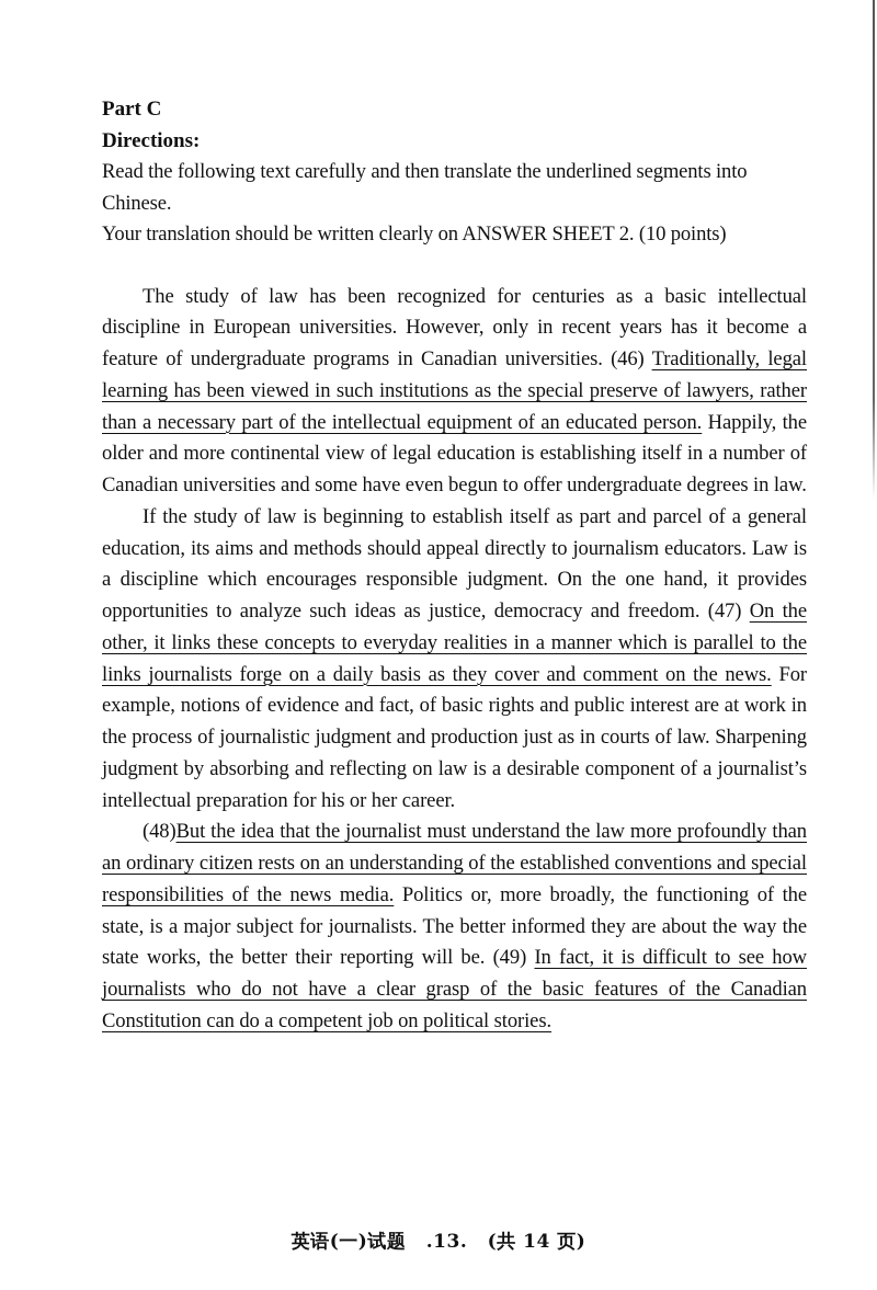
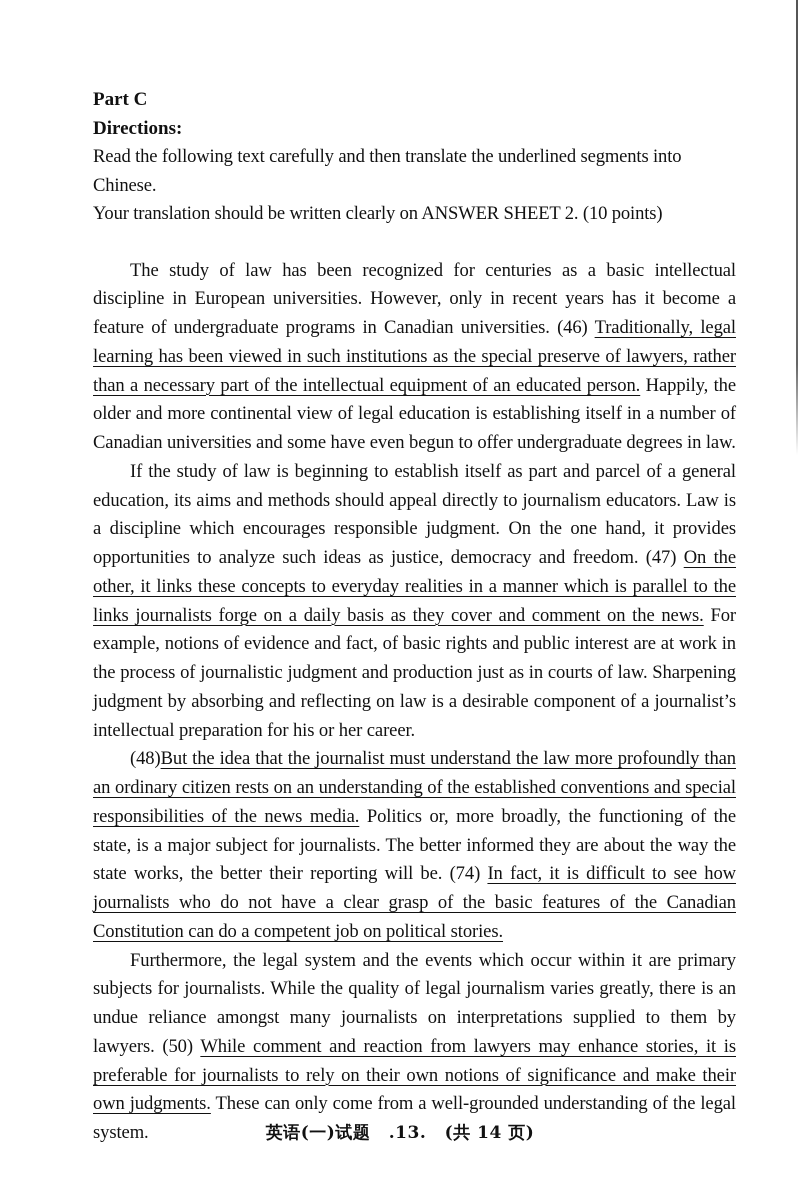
  Part C
  Directions:
  Read the following text carefully and then translate the underlined segments into Chinese.
  Your translation should be written clearly on ANSWER SHEET 2. (10 points)
  The study of law has been recognized for centuries as a basic intellectual discipline in European universities. However, only in recent years has it become a feature of undergraduate programs in Canadian universities. (46) Traditionally, legal learning has been viewed in such institutions as the special preserve of lawyers, rather than a necessary part of the intellectual equipment of an educated person. Happily, the older and more continental view of legal education is establishing itself in a number of Canadian universities and some have even begun to offer undergraduate degrees in law.
  If the study of law is beginning to establish itself as part and parcel of a general education, its aims and methods should appeal directly to journalism educators. Law is a discipline which encourages responsible judgment. On the one hand, it provides opportunities to analyze such ideas as justice, democracy and freedom. (47) On the other, it links these concepts to everyday realities in a manner which is parallel to the links journalists forge on a daily basis as they cover and comment on the news. For example, notions of evidence and fact, of basic rights and public interest are at work in the process of journalistic judgment and production just as in courts of law. Sharpening judgment by absorbing and reflecting on law is a desirable component of a journalist’s intellectual preparation for his or her career.
- (48)But the idea that the journalist must understand the law more profoundly than an ordinary citizen rests on an understanding of the established conventions and special responsibilities of the news media. Politics or, more broadly, the functioning of the state, is a major subject for journalists. The better informed they are about the way the state works, the better their reporting will be. (49) In fact, it is difficult to see how journalists who do not have a clear grasp of the basic features of the Canadian Constitution can do a competent job on political stories.
+ (48)But the idea that the journalist must understand the law more profoundly than an ordinary citizen rests on an understanding of the established conventions and special responsibilities of the news media. Politics or, more broadly, the functioning of the state, is a major subject for journalists. The better informed they are about the way the state works, the better their reporting will be. (74) In fact, it is difficult to see how journalists who do not have a clear grasp of the basic features of the Canadian Constitution can do a competent job on political stories.
+ Furthermore, the legal system and the events which occur within it are primary subjects for journalists. While the quality of legal journalism varies greatly, there is an undue reliance amongst many journalists on interpretations supplied to them by lawyers. (50) While comment and reaction from lawyers may enhance stories, it is preferable for journalists to rely on their own notions of significance and make their own judgments. These can only come from a well-grounded understanding of the legal system.
  英语(一)试题 .13. (共 14 页)
